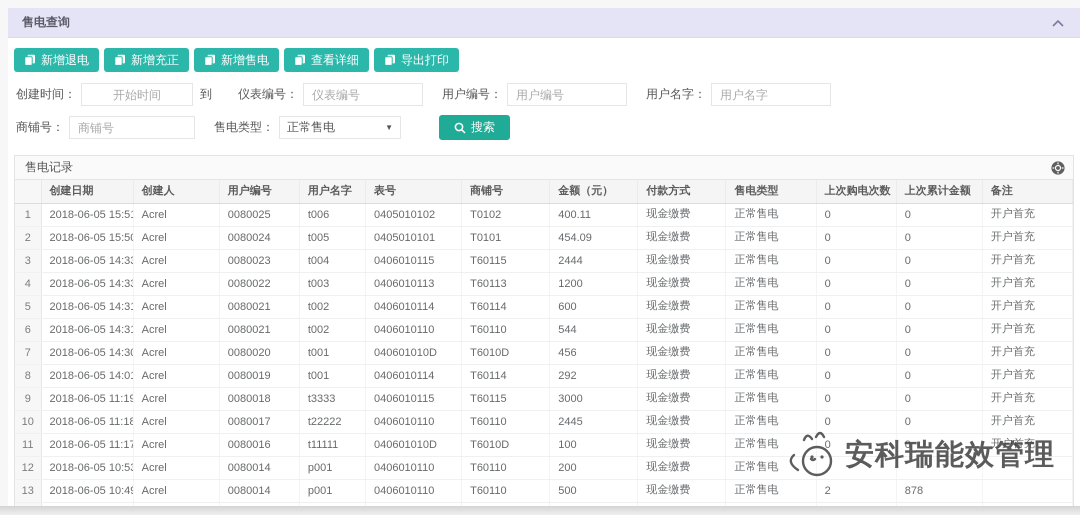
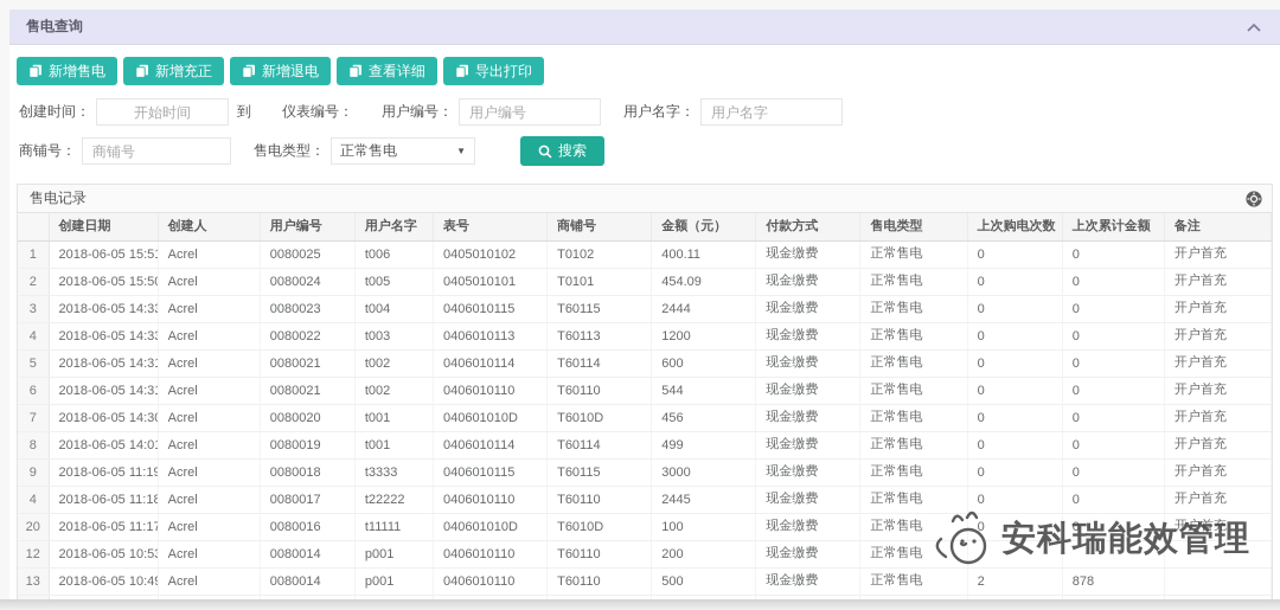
  售电查询
- 新增退电
+ 新增售电
  新增充正
- 新增售电
+ 新增退电
  查看详细
  导出打印
  创建时间：
  开始时间
  到
  仪表编号：
- 仪表编号
  用户编号：
  用户编号
  用户名字：
  用户名字
  商铺号：
  商铺号
  售电类型：
  正常售电
  ▼
  搜索
  售电记录
  	创建日期	创建人	用户编号	用户名字	表号	商铺号	金额（元）	付款方式	售电类型	上次购电次数	上次累计金额	备注
  1	2018-06-05 15:5	Acrel	0080025	t006	0405010102	T0102	400.11	现金缴费	正常售电	0	0	开户首充
  2	2018-06-05 15:5	Acrel	0080024	t005	0405010101	T0101	454.09	现金缴费	正常售电	0	0	开户首充
  3	2018-06-05 14:3	Acrel	0080023	t004	0406010115	T60115	2444	现金缴费	正常售电	0	0	开户首充
  4	2018-06-05 14:3	Acrel	0080022	t003	0406010113	T60113	1200	现金缴费	正常售电	0	0	开户首充
  5	2018-06-05 14:3	Acrel	0080021	t002	0406010114	T60114	600	现金缴费	正常售电	0	0	开户首充
  6	2018-06-05 14:3	Acrel	0080021	t002	0406010110	T60110	544	现金缴费	正常售电	0	0	开户首充
  7	2018-06-05 14:3	Acrel	0080020	t001	040601010D	T6010D	456	现金缴费	正常售电	0	0	开户首充
- 8	2018-06-05 14:0	Acrel	0080019	t001	0406010114	T60114	292	现金缴费	正常售电	0	0	开户首充
+ 8	2018-06-05 14:0	Acrel	0080019	t001	0406010114	T60114	499	现金缴费	正常售电	0	0	开户首充
  9	2018-06-05 11:19	Acrel	0080018	t3333	0406010115	T60115	3000	现金缴费	正常售电	0	0	开户首充
- 10	2018-06-05 11:18	Acrel	0080017	t22222	0406010110	T60110	2445	现金缴费	正常售电	0	0	开户首充
+ 4	2018-06-05 11:18	Acrel	0080017	t22222	0406010110	T60110	2445	现金缴费	正常售电	0	0	开户首充
- 11	2018-06-05 11:17	Acrel	0080016	t11111	040601010D	T6010D	100	现金缴费	正常售电	0	0	开户首充
+ 20	2018-06-05 11:17	Acrel	0080016	t11111	040601010D	T6010D	100	现金缴费	正常售电	0	0	开户首充
  12	2018-06-05 10:5	Acrel	0080014	p001	0406010110	T60110	200	现金缴费	正常售电
  13	2018-06-05 10:4	Acrel	0080014	p001	0406010110	T60110	500	现金缴费	正常售电	2	878
  安科瑞能效管理
